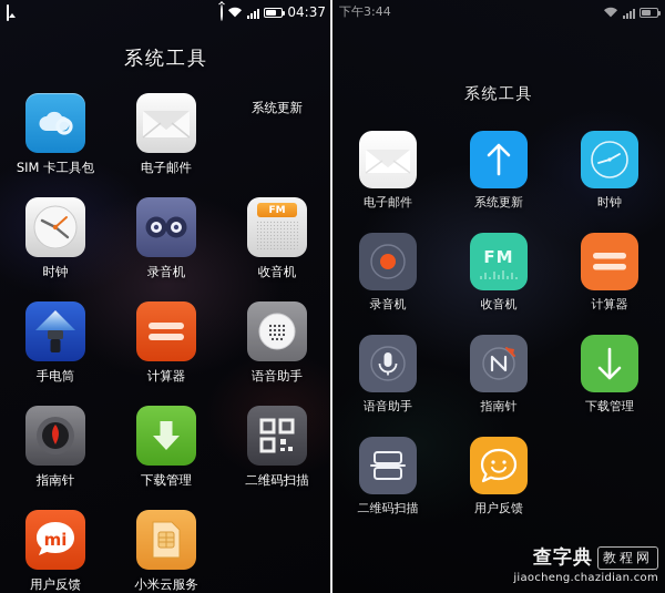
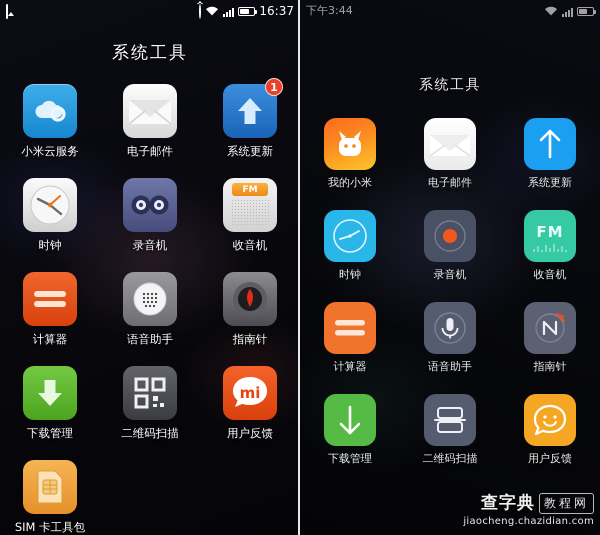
- 04:37
+ 16:37
  系统工具
- SIM 卡工具包
+ 小米云服务
  电子邮件
+ 1
  系统更新
  时钟
  录音机
  FM
  收音机
- 手电筒
  计算器
  语音助手
  指南针
  下载管理
  二维码扫描
  mi
  用户反馈
- 小米云服务
+ SIM 卡工具包
  下午3:44
  系统工具
+ 我的小米
  电子邮件
  系统更新
  时钟
  录音机
  FM
  收音机
  计算器
  语音助手
  指南针
  下载管理
  二维码扫描
  用户反馈
  查字典
  教程网
  jiaocheng.chazidian.com
